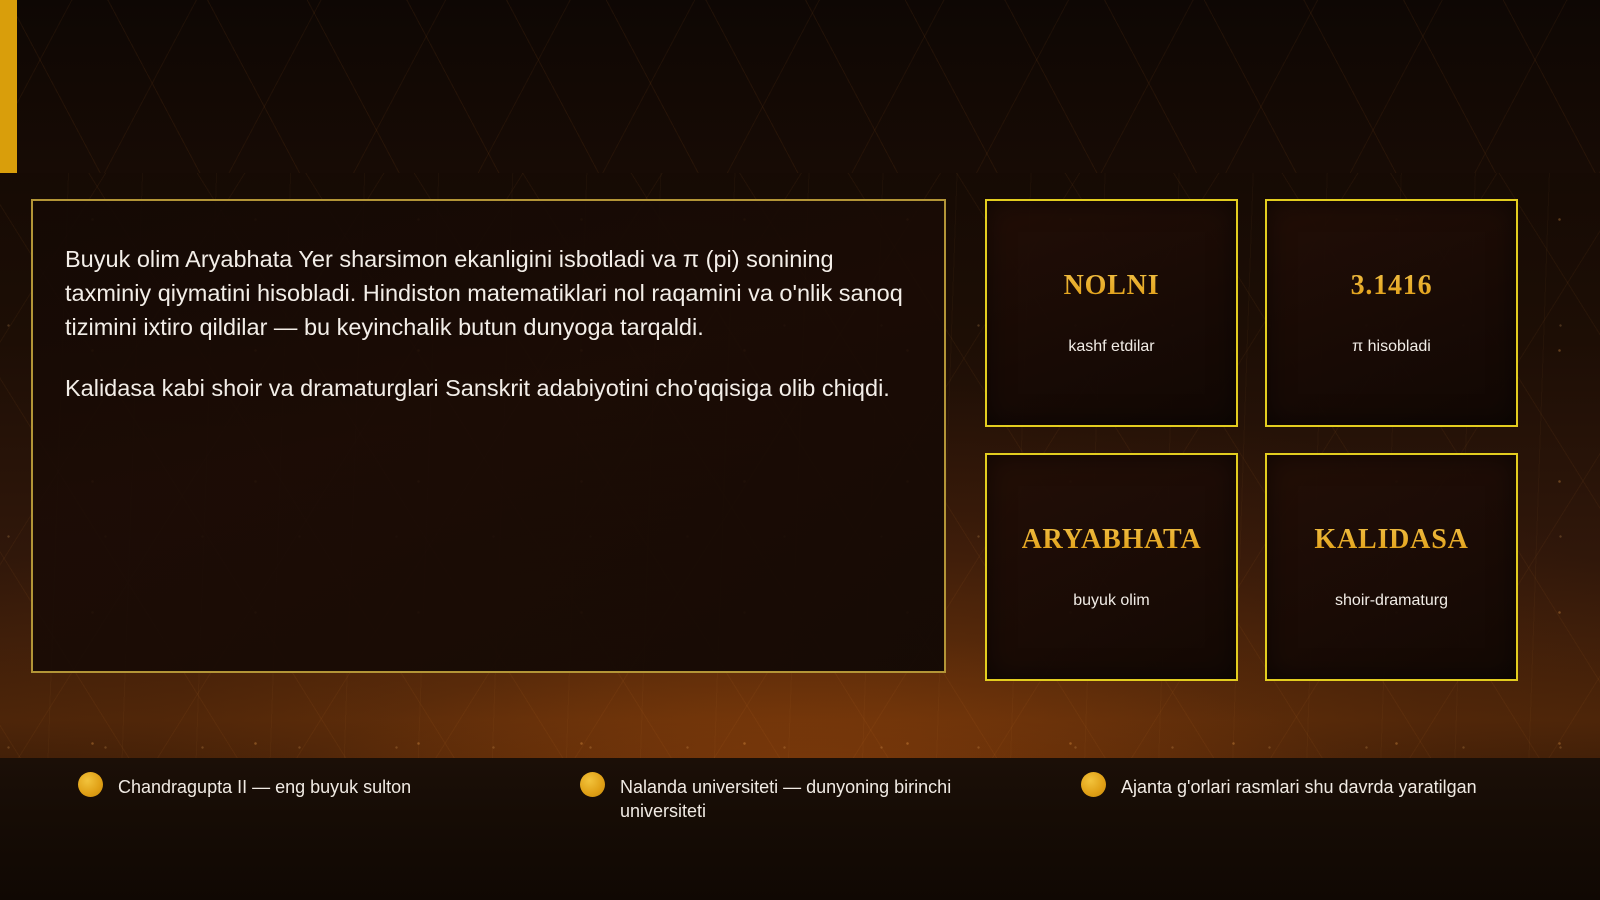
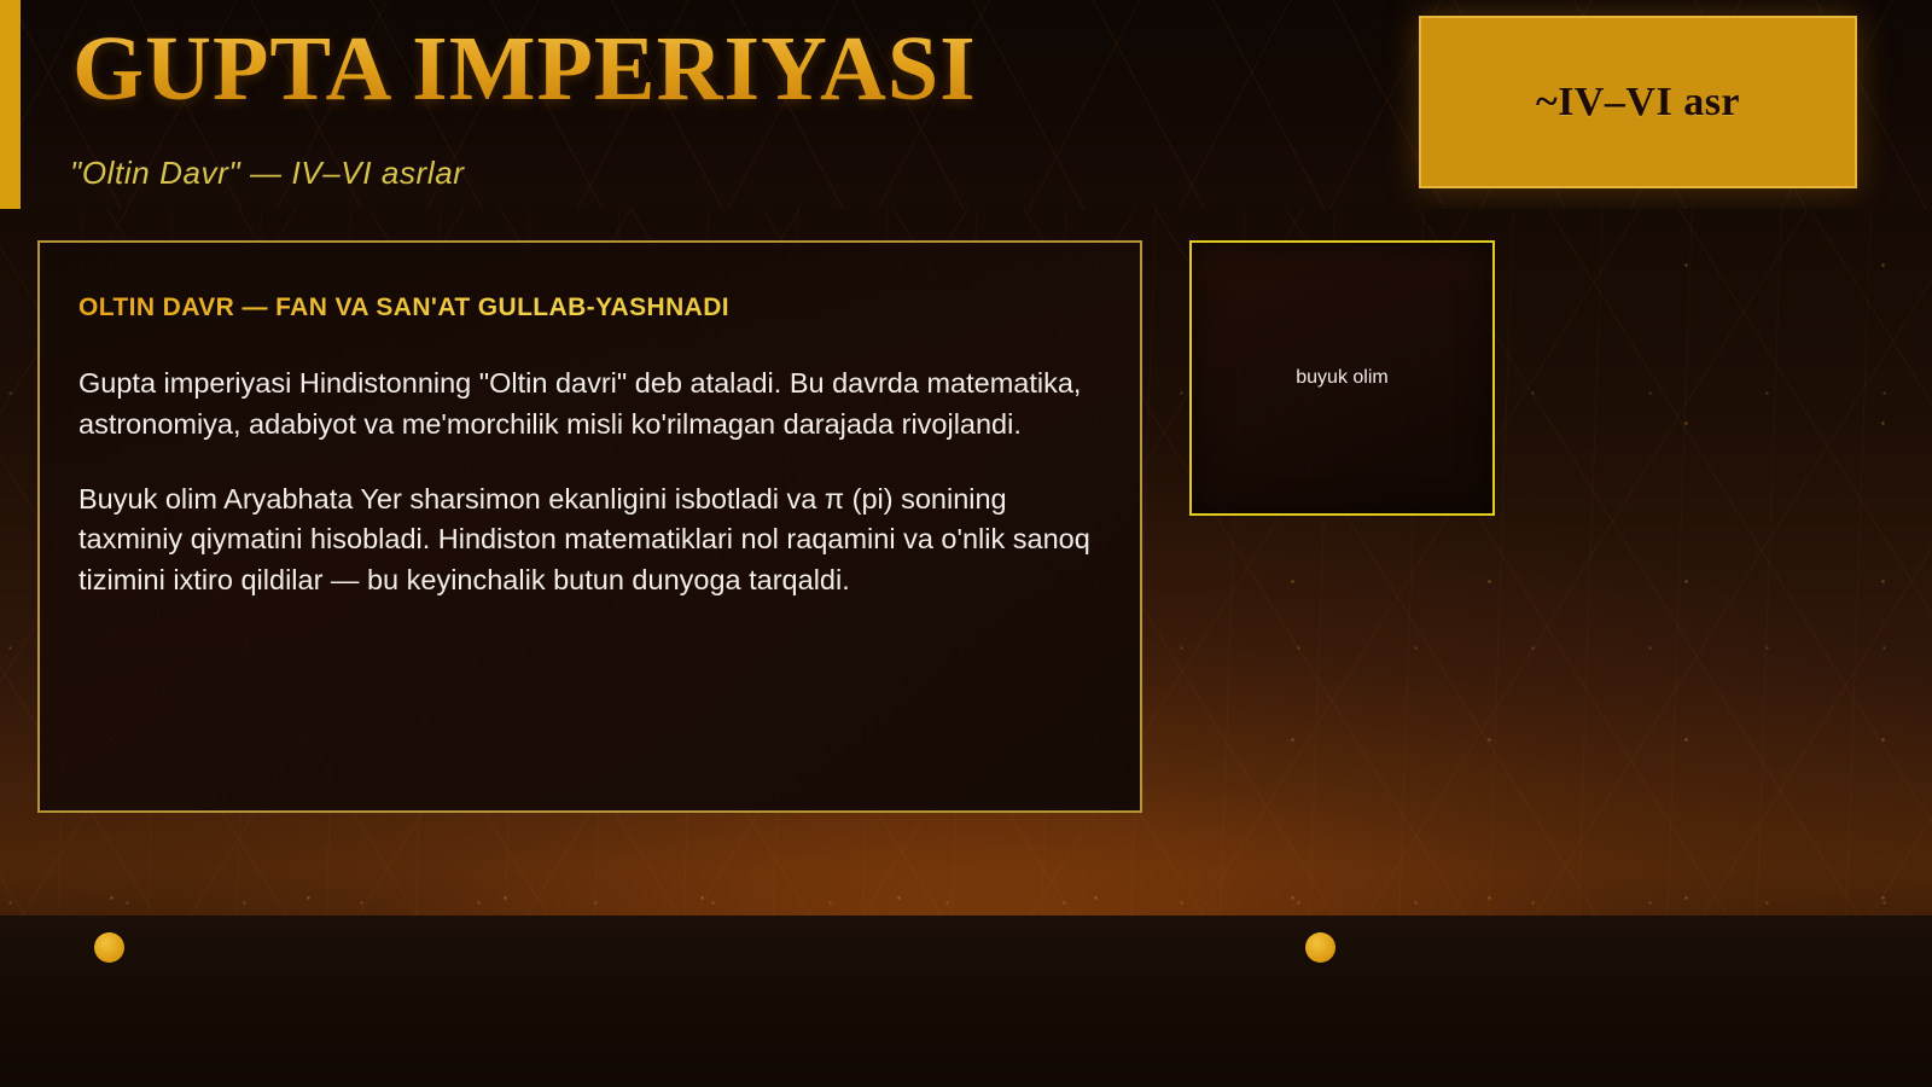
+ GUPTA IMPERIYASI
+ "Oltin Davr" — IV–VI asrlar
+ ~IV–VI asr
+ OLTIN DAVR — FAN VA SAN'AT GULLAB-YASHNADI
+ Gupta imperiyasi Hindistonning "Oltin davri" deb ataladi. Bu davrda matematika, astronomiya, adabiyot va me'morchilik misli ko'rilmagan darajada rivojlandi.
  Buyuk olim Aryabhata Yer sharsimon ekanligini isbotladi va π (pi) sonining taxminiy qiymatini hisobladi. Hindiston matematiklari nol raqamini va o'nlik sanoq tizimini ixtiro qildilar — bu keyinchalik butun dunyoga tarqaldi.
- Kalidasa kabi shoir va dramaturglari Sanskrit adabiyotini cho'qqisiga olib chiqdi.
- NOLNI
- kashf etdilar
- 3.1416
- π hisobladi
- ARYABHATA
  buyuk olim
- KALIDASA
- shoir-dramaturg
- Chandragupta II — eng buyuk sulton
- Nalanda universiteti — dunyoning birinchi universiteti
- Ajanta g'orlari rasmlari shu davrda yaratilgan
